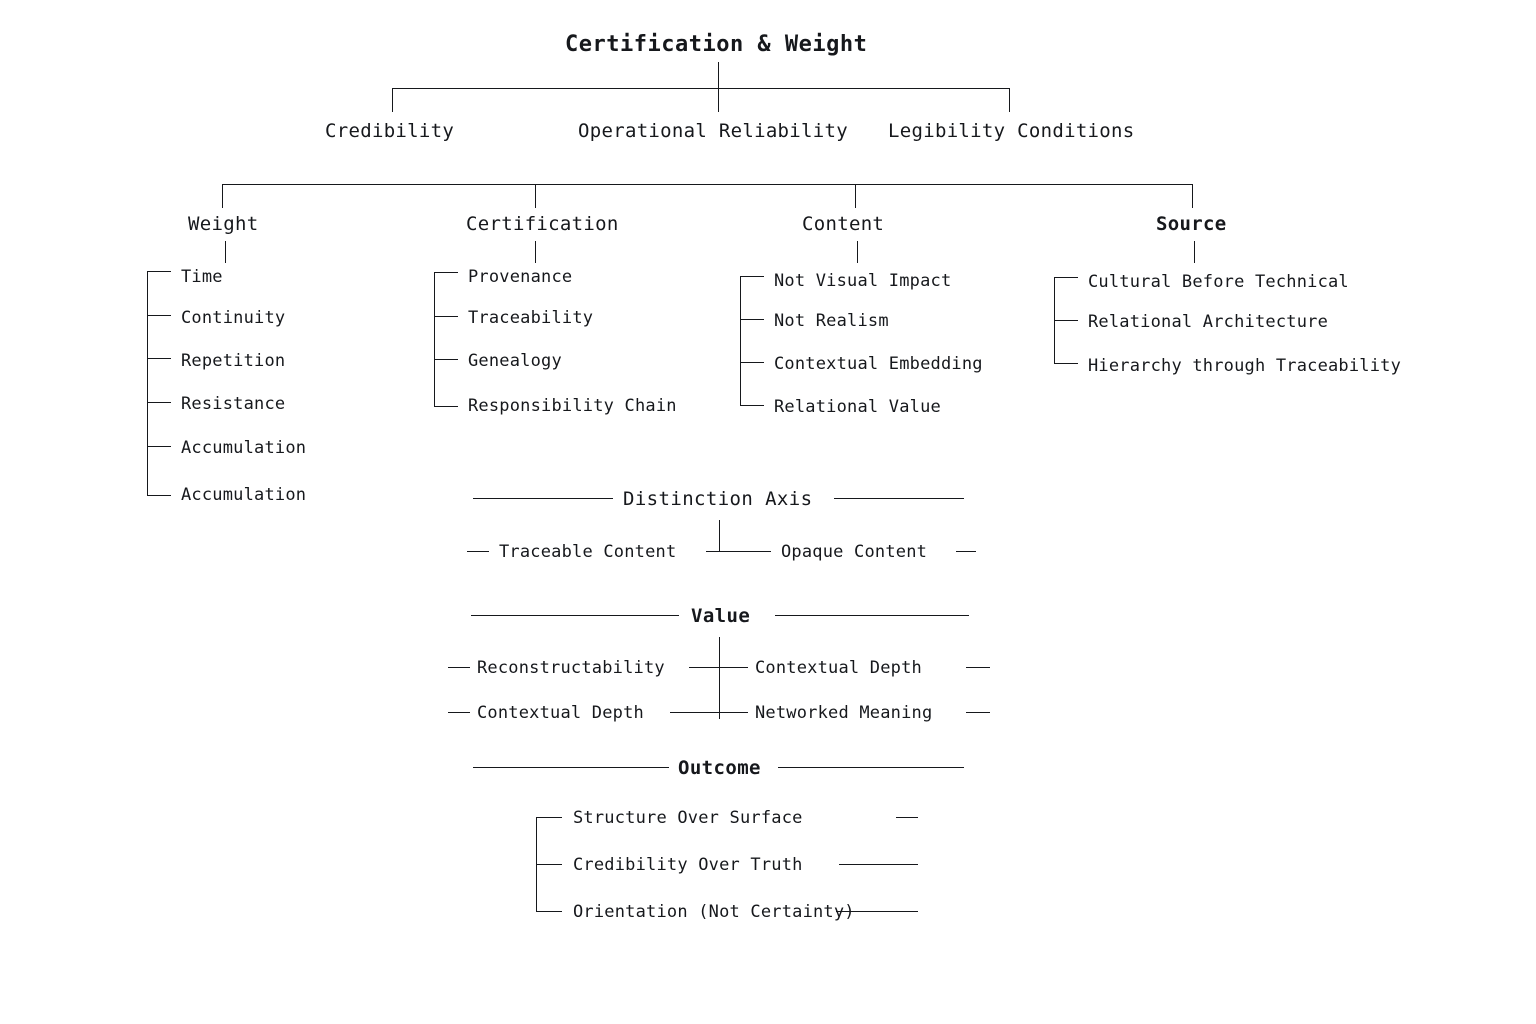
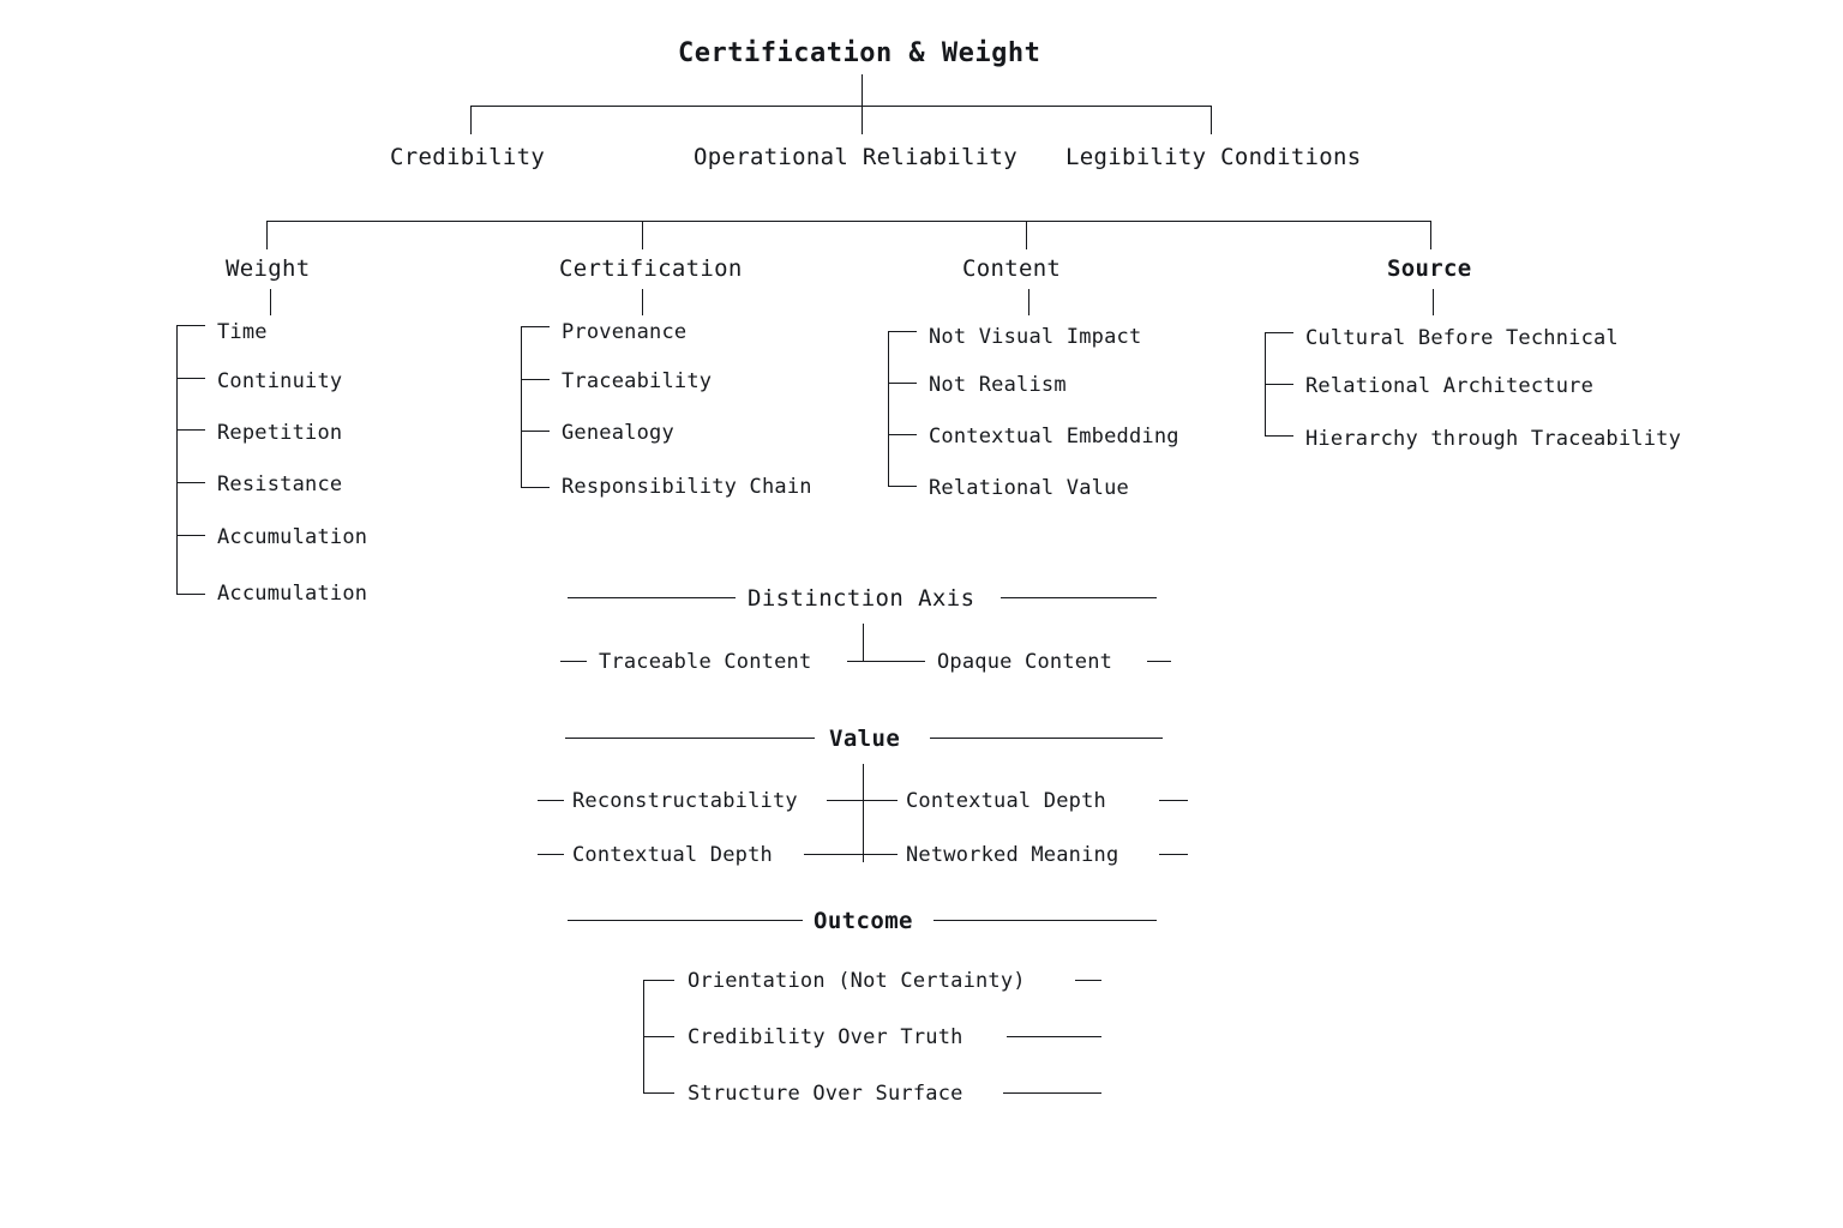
  Certification & Weight
  Credibility
  Operational Reliability
  Legibility Conditions
  Weight
  Certification
  Content
  Source
  Time
  Continuity
  Repetition
  Resistance
  Accumulation
  Accumulation
  Provenance
  Traceability
  Genealogy
  Responsibility Chain
  Not Visual Impact
  Not Realism
  Contextual Embedding
  Relational Value
  Cultural Before Technical
  Relational Architecture
  Hierarchy through Traceability
  Distinction Axis
  Traceable Content
  Opaque Content
  Value
  Reconstructability
  Contextual Depth
  Contextual Depth
  Networked Meaning
  Outcome
- Structure Over Surface
+ Orientation (Not Certainty)
  Credibility Over Truth
- Orientation (Not Certainty)
+ Structure Over Surface
